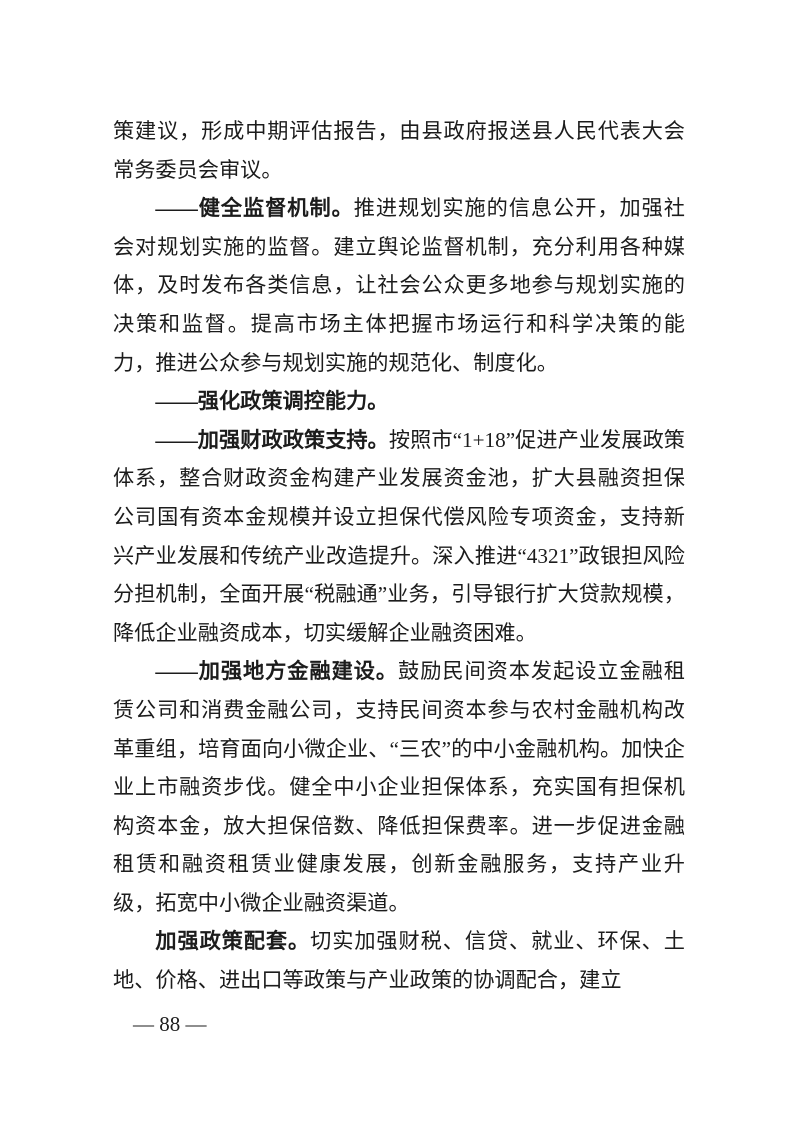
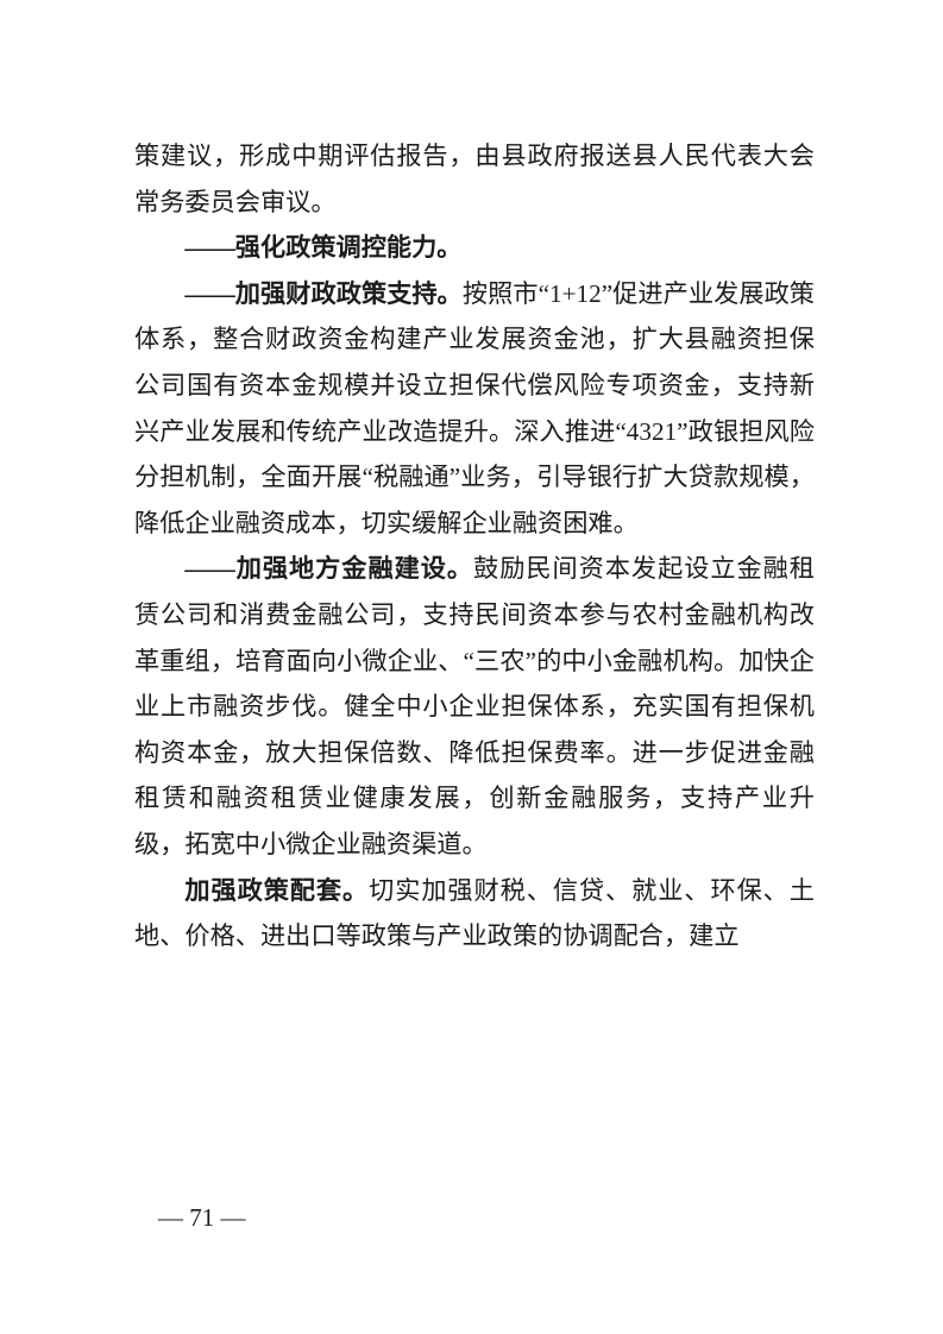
  策建议，形成中期评估报告，由县政府报送县人民代表大会常务委员会审议。
- ——健全监督机制。推进规划实施的信息公开，加强社会对规划实施的监督。建立舆论监督机制，充分利用各种媒体，及时发布各类信息，让社会公众更多地参与规划实施的决策和监督。提高市场主体把握市场运行和科学决策的能力，推进公众参与规划实施的规范化、制度化。
  ——强化政策调控能力。
- ——加强财政政策支持。按照市“1+18”促进产业发展政策体系，整合财政资金构建产业发展资金池，扩大县融资担保公司国有资本金规模并设立担保代偿风险专项资金，支持新兴产业发展和传统产业改造提升。深入推进“4321”政银担风险分担机制，全面开展“税融通”业务，引导银行扩大贷款规模，降低企业融资成本，切实缓解企业融资困难。
+ ——加强财政政策支持。按照市“1+12”促进产业发展政策体系，整合财政资金构建产业发展资金池，扩大县融资担保公司国有资本金规模并设立担保代偿风险专项资金，支持新兴产业发展和传统产业改造提升。深入推进“4321”政银担风险分担机制，全面开展“税融通”业务，引导银行扩大贷款规模，降低企业融资成本，切实缓解企业融资困难。
  ——加强地方金融建设。鼓励民间资本发起设立金融租赁公司和消费金融公司，支持民间资本参与农村金融机构改革重组，培育面向小微企业、“三农”的中小金融机构。加快企业上市融资步伐。健全中小企业担保体系，充实国有担保机构资本金，放大担保倍数、降低担保费率。进一步促进金融租赁和融资租赁业健康发展，创新金融服务，支持产业升级，拓宽中小微企业融资渠道。
  加强政策配套。切实加强财税、信贷、就业、环保、土地、价格、进出口等政策与产业政策的协调配合，建立
- — 88 —
+ — 71 —
